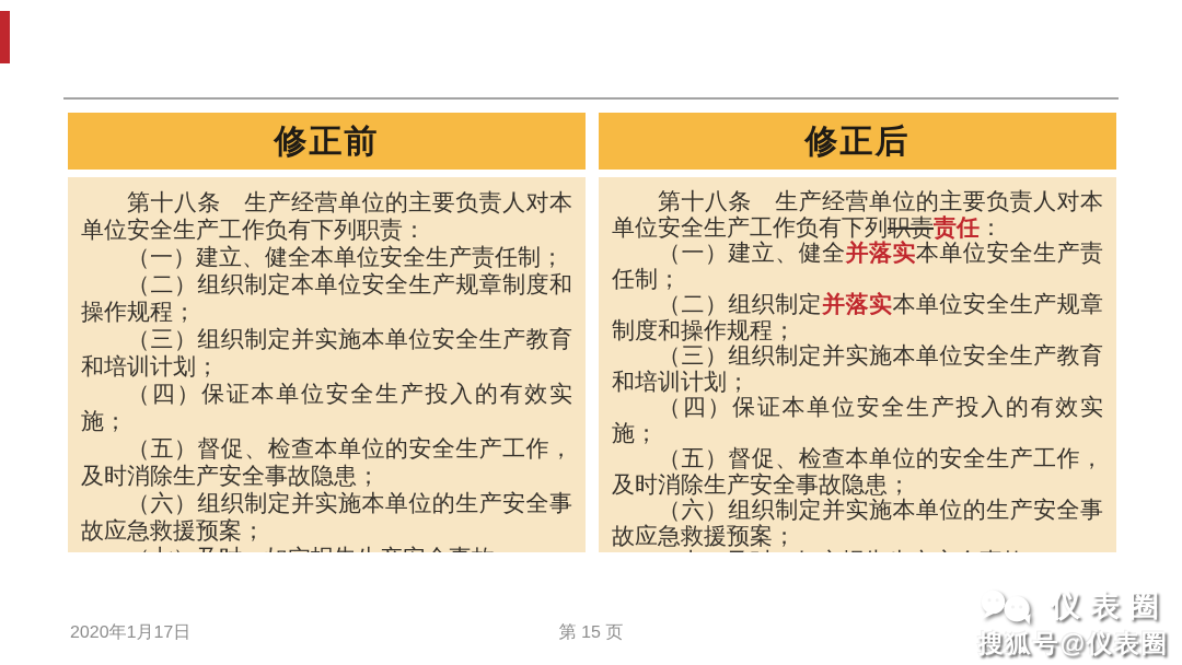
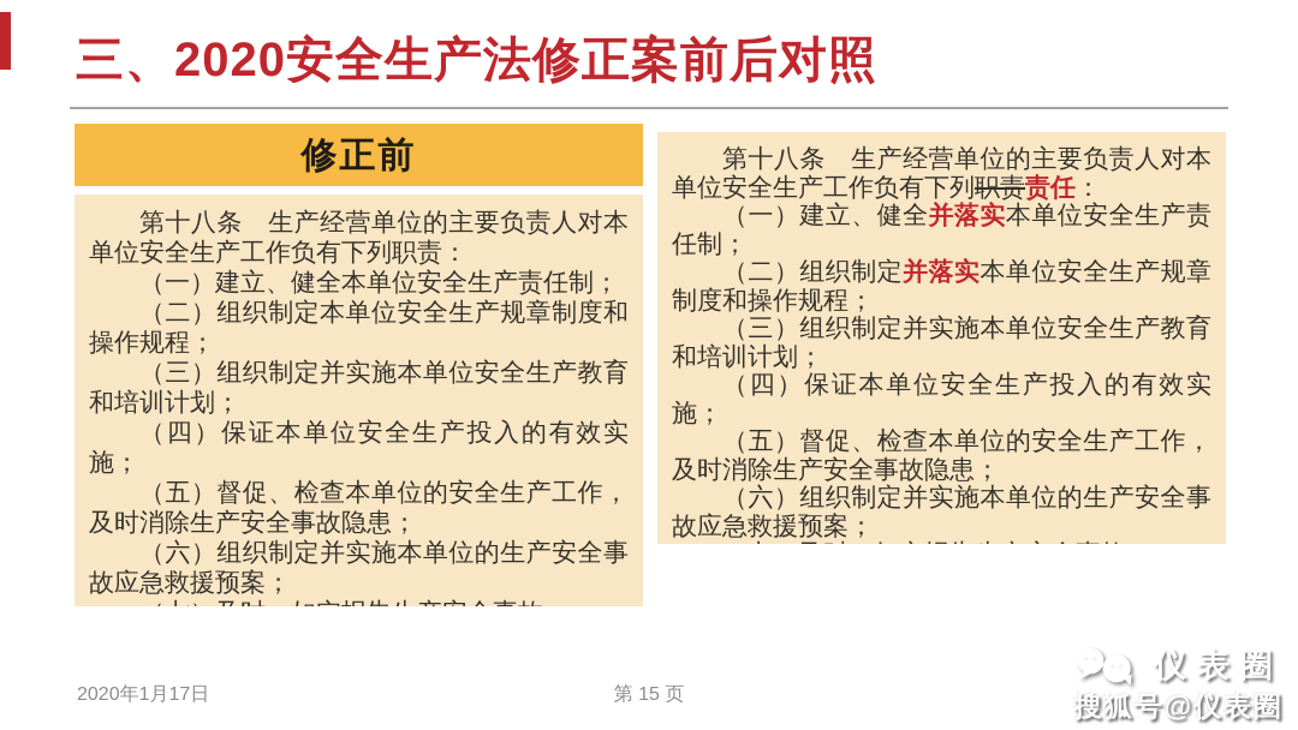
+ 三、2020安全生产法修正案前后对照
  修正前
  第十八条 生产经营单位的主要负责人对本单位安全生产工作负有下列职责：
  （一）建立、健全本单位安全生产责任制；
  （二）组织制定本单位安全生产规章制度和操作规程；
  （三）组织制定并实施本单位安全生产教育和培训计划；
  （四）保证本单位安全生产投入的有效实施；
  （五）督促、检查本单位的安全生产工作，及时消除生产安全事故隐患；
  （六）组织制定并实施本单位的生产安全事故应急救援预案；
- 修正后
  第十八条 生产经营单位的主要负责人对本单位安全生产工作负有下列职责责任：
  （一）建立、健全并落实本单位安全生产责任制；
  （二）组织制定并落实本单位安全生产规章制度和操作规程；
  （三）组织制定并实施本单位安全生产教育和培训计划；
  （四）保证本单位安全生产投入的有效实施；
  （五）督促、检查本单位的安全生产工作，及时消除生产安全事故隐患；
  （六）组织制定并实施本单位的生产安全事故应急救援预案；
  2020年1月17日
  第 15 页
  仪表圈
  搜狐号@仪表圈
